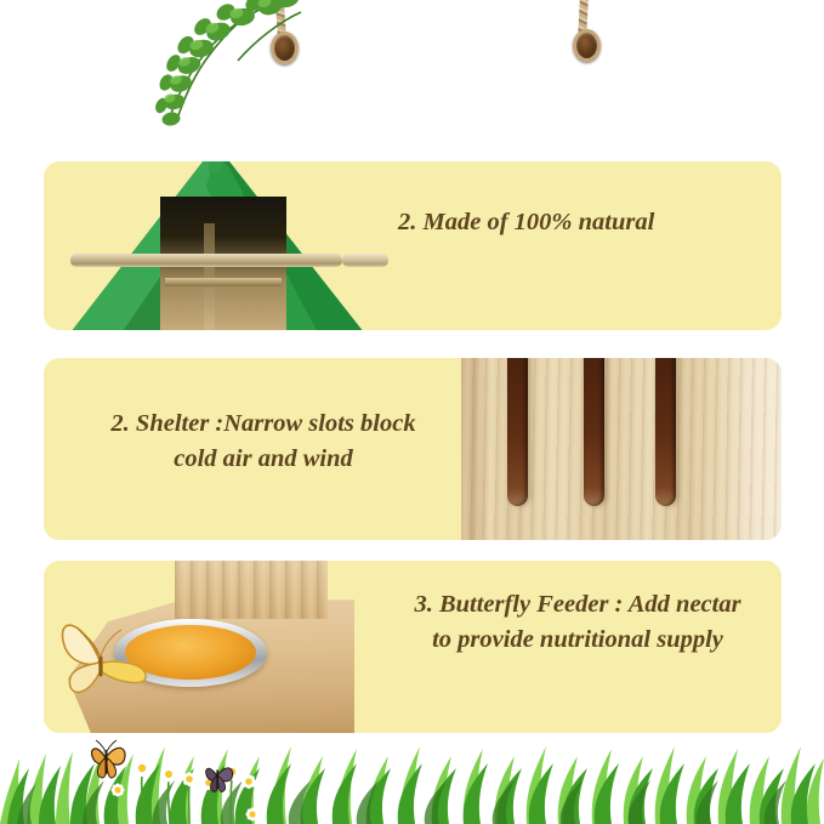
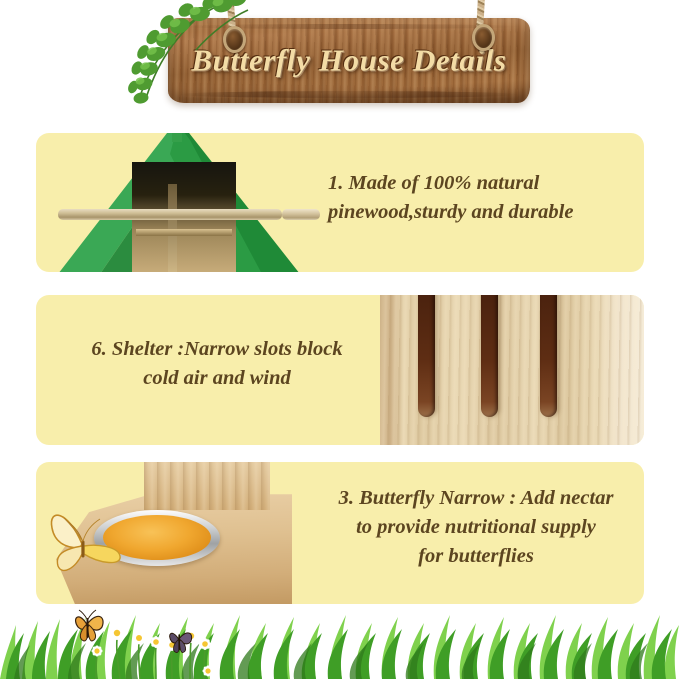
+ Butterfly House Details
- 2. Made of 100% natural
+ 1. Made of 100% natural
+ pinewood,sturdy and durable
- 2. Shelter :Narrow slots block
+ 6. Shelter :Narrow slots block
  cold air and wind
- 3. Butterfly Feeder : Add nectar
+ 3. Butterfly Narrow : Add nectar
  to provide nutritional supply
+ for butterflies
